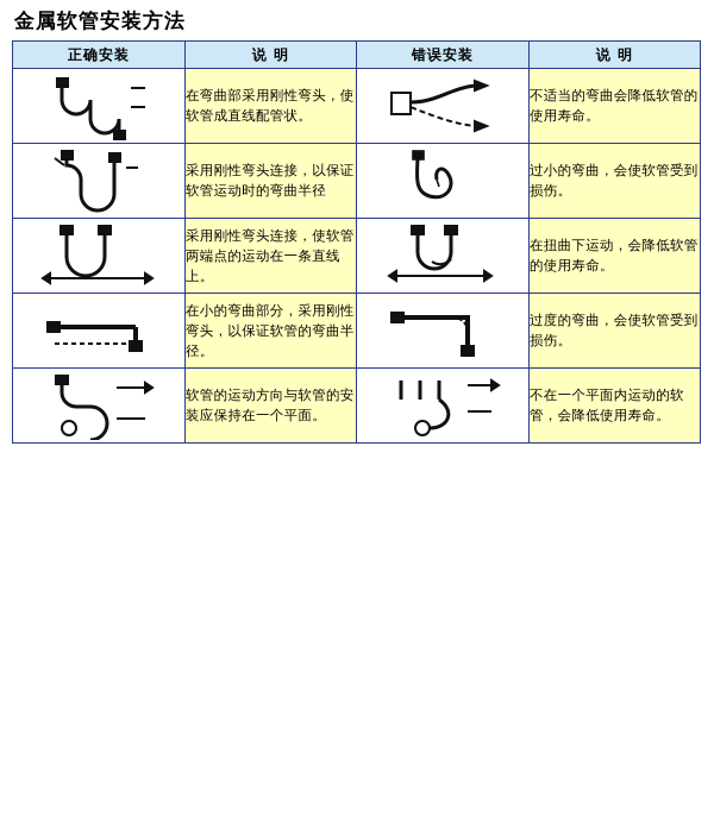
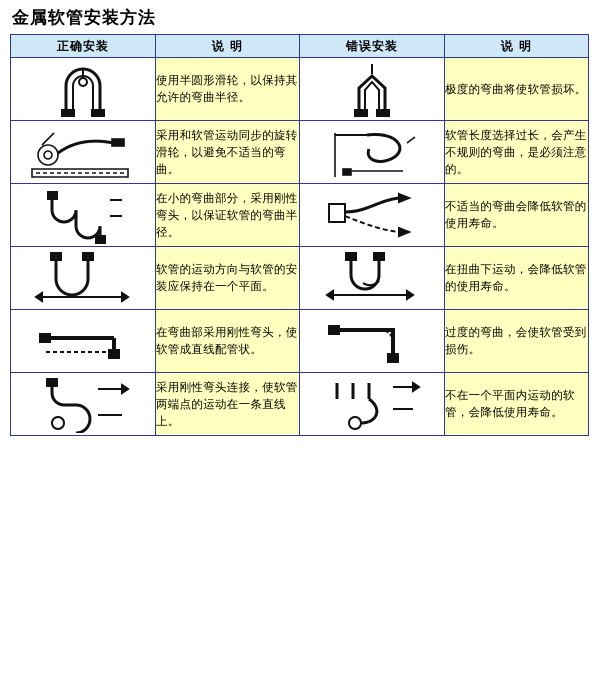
  金属软管安装方法
  正确安装	说 明	错误安装	说 明
+ 	使用半圆形滑轮，以保持其允许的弯曲半径。		极度的弯曲将使软管损坏。
+ 	采用和软管运动同步的旋转滑轮，以避免不适当的弯曲。		软管长度选择过长，会产生不规则的弯曲，是必须注意的。
- 	在弯曲部采用刚性弯头，使软管成直线配管状。		不适当的弯曲会降低软管的使用寿命。
+ 	在小的弯曲部分，采用刚性弯头，以保证软管的弯曲半径。		不适当的弯曲会降低软管的使用寿命。
- 	采用刚性弯头连接，以保证软管运动时的弯曲半径		过小的弯曲，会使软管受到损伤。
- 	采用刚性弯头连接，使软管两端点的运动在一条直线上。		在扭曲下运动，会降低软管的使用寿命。
+ 	软管的运动方向与软管的安装应保持在一个平面。		在扭曲下运动，会降低软管的使用寿命。
- 	在小的弯曲部分，采用刚性弯头，以保证软管的弯曲半径。		过度的弯曲，会使软管受到损伤。
+ 	在弯曲部采用刚性弯头，使软管成直线配管状。		过度的弯曲，会使软管受到损伤。
- 	软管的运动方向与软管的安装应保持在一个平面。		不在一个平面内运动的软管，会降低使用寿命。
+ 	采用刚性弯头连接，使软管两端点的运动在一条直线上。		不在一个平面内运动的软管，会降低使用寿命。
